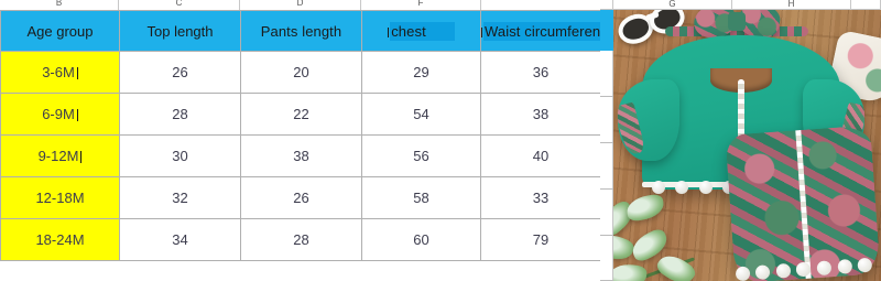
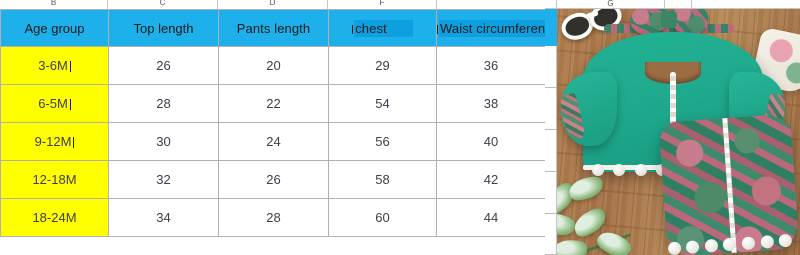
  B
  C
  D
  F
  Age group	Top length	Pants length	chest	Waist circumferen
  3-6M	26	20	29	36
- 6-9M	28	22	54	38
+ 6-5M	28	22	54	38
- 9-12M	30	38	56	40
+ 9-12M	30	24	56	40
- 12-18M	32	26	58	33
+ 12-18M	32	26	58	42
- 18-24M	34	28	60	79
+ 18-24M	34	28	60	44
  G
- H
